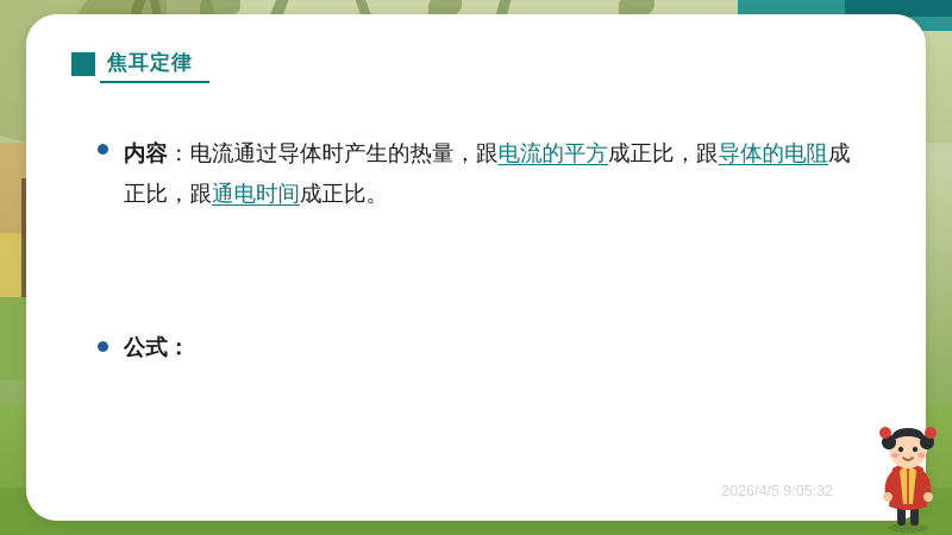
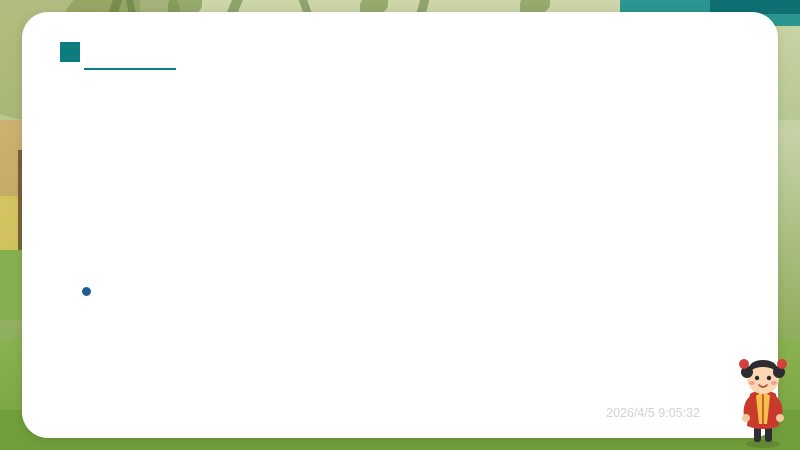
- 焦耳定律
- 内容：电流通过导体时产生的热量，跟电流的平方成正比，跟导体的电阻成正比，跟通电时间成正比。
- 公式：
  2026/4/5 9:05:32
